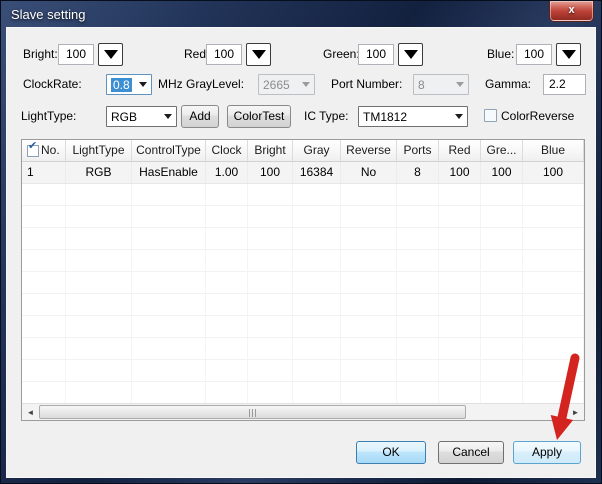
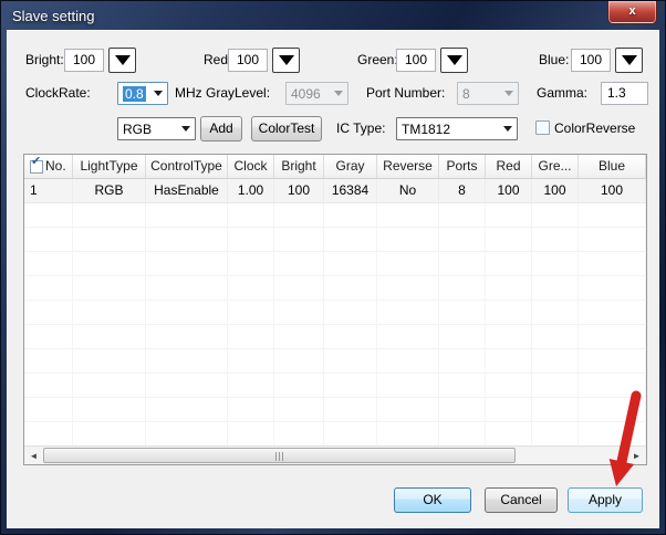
  Slave setting
  x
  Bright:
  100
  Red
  100
  Green
  100
  Blue:
  100
  ClockRate:
  0.8
  MHz
  GrayLevel:
- 2665
+ 4096
  Port Number:
  8
  Gamma:
- 2.2
+ 1.3
- LightType:
  RGB
  Add
  ColorTest
  IC Type:
  TM1812
  ColorReverse
  ✔
  No.
  LightType
  ControlType
  Clock
  Bright
  Gray
  Reverse
  Ports
  Red
  Gre...
  Blue
  1
  RGB
  HasEnable
  1.00
  100
  16384
  No
  8
  100
  100
  100
  ◄
  ►
  OK
  Cancel
  Apply
